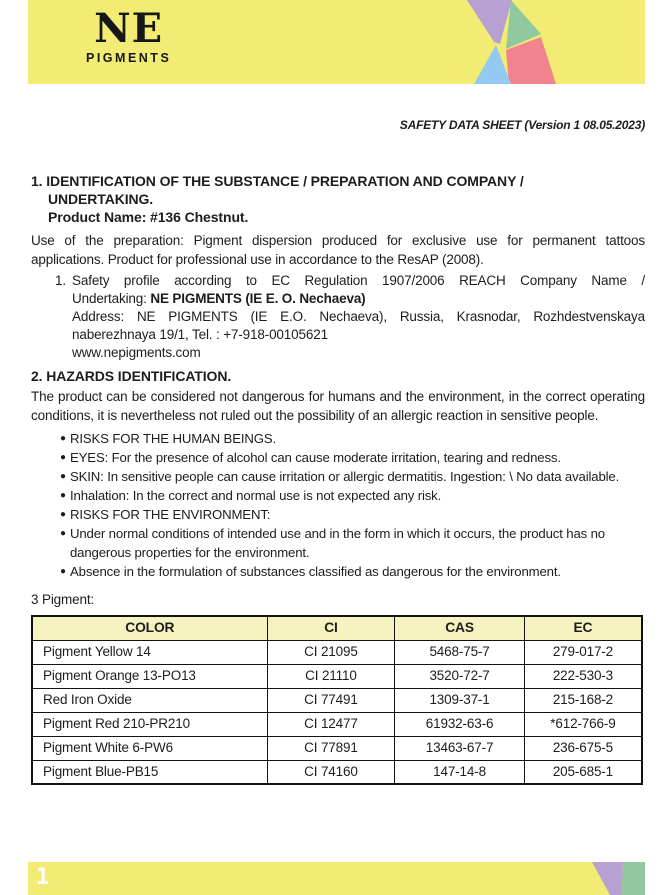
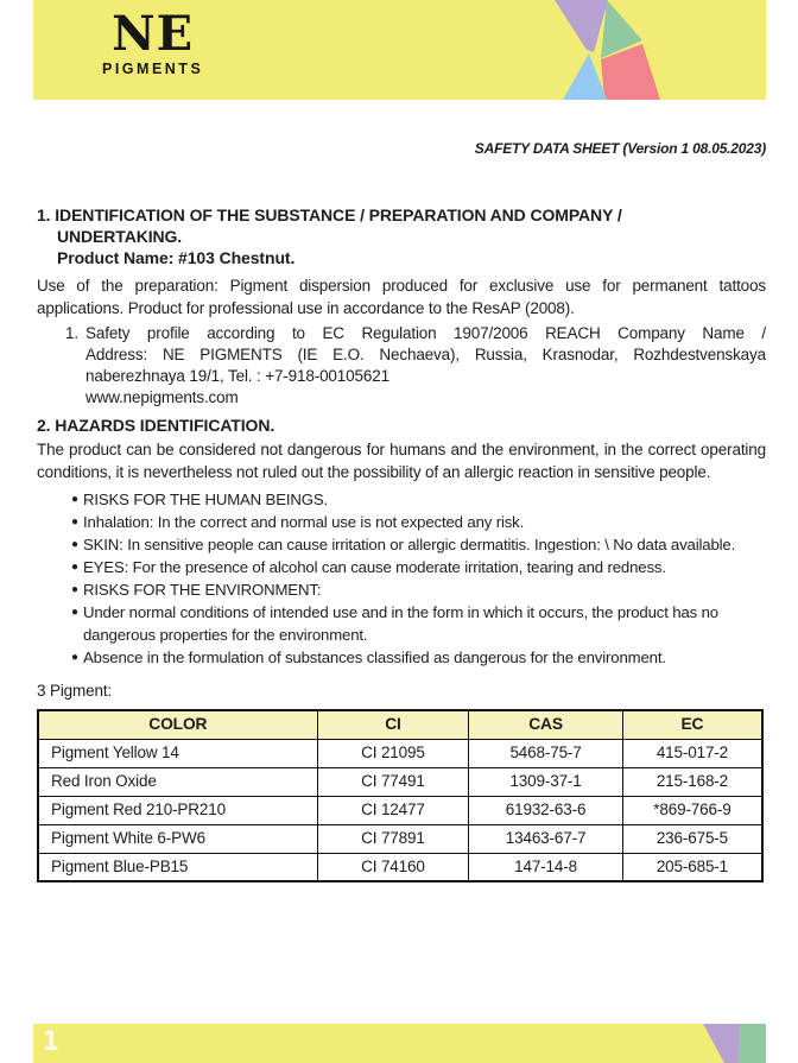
  NE
  PIGMENTS
  SAFETY DATA SHEET (Version 1 08.05.2023)
  1. IDENTIFICATION OF THE SUBSTANCE / PREPARATION AND COMPANY /
  UNDERTAKING.
- Product Name: #136 Chestnut.
+ Product Name: #103 Chestnut.
  Use of the preparation: Pigment dispersion produced for exclusive use for permanent tattoos applications. Product for professional use in accordance to the ResAP (2008).
  1.
  Safety profile according to EC Regulation 1907/2006 REACH Company Name /
- Undertaking: NE PIGMENTS (IE E. O. Nechaeva)
  Address: NE PIGMENTS (IE E.O. Nechaeva), Russia, Krasnodar, Rozhdestvenskaya
  naberezhnaya 19/1, Tel. : +7-918-00105621
  www.nepigments.com
  2. HAZARDS IDENTIFICATION.
  The product can be considered not dangerous for humans and the environment, in the correct operating conditions, it is nevertheless not ruled out the possibility of an allergic reaction in sensitive people.
  ●
  RISKS FOR THE HUMAN BEINGS.
  ●
- EYES: For the presence of alcohol can cause moderate irritation, tearing and redness.
+ Inhalation: In the correct and normal use is not expected any risk.
  ●
  SKIN: In sensitive people can cause irritation or allergic dermatitis. Ingestion: \ No data available.
  ●
- Inhalation: In the correct and normal use is not expected any risk.
+ EYES: For the presence of alcohol can cause moderate irritation, tearing and redness.
  ●
  RISKS FOR THE ENVIRONMENT:
  ●
  Under normal conditions of intended use and in the form in which it occurs, the product has no dangerous properties for the environment.
  ●
  Absence in the formulation of substances classified as dangerous for the environment.
  3 Pigment:
  COLOR	CI	CAS	EC
- Pigment Yellow 14	CI 21095	5468-75-7	279-017-2
+ Pigment Yellow 14	CI 21095	5468-75-7	415-017-2
- Pigment Orange 13-PO13	CI 21110	3520-72-7	222-530-3
  Red Iron Oxide	CI 77491	1309-37-1	215-168-2
- Pigment Red 210-PR210	CI 12477	61932-63-6	*612-766-9
+ Pigment Red 210-PR210	CI 12477	61932-63-6	*869-766-9
  Pigment White 6-PW6	CI 77891	13463-67-7	236-675-5
  Pigment Blue-PB15	CI 74160	147-14-8	205-685-1
  1
